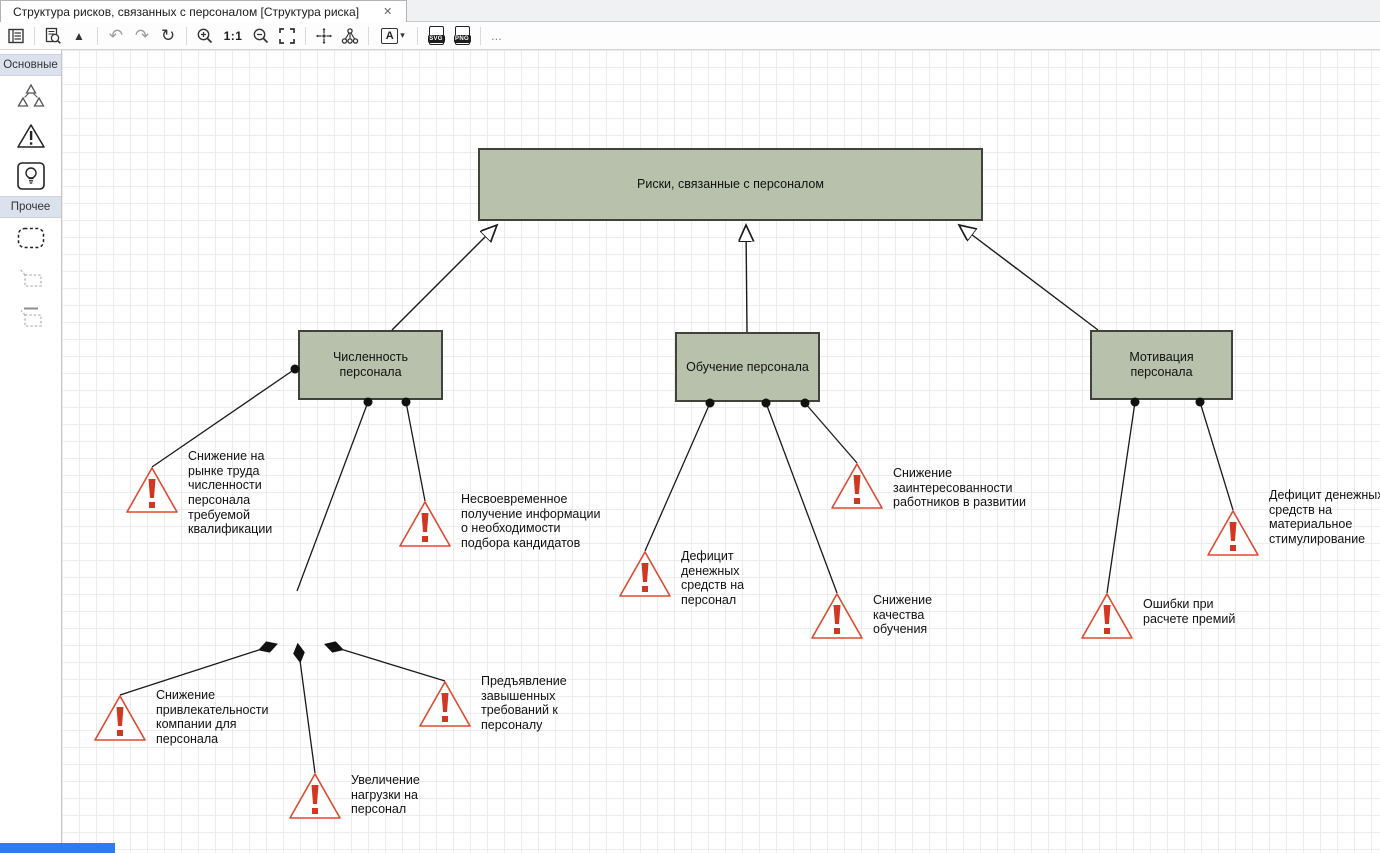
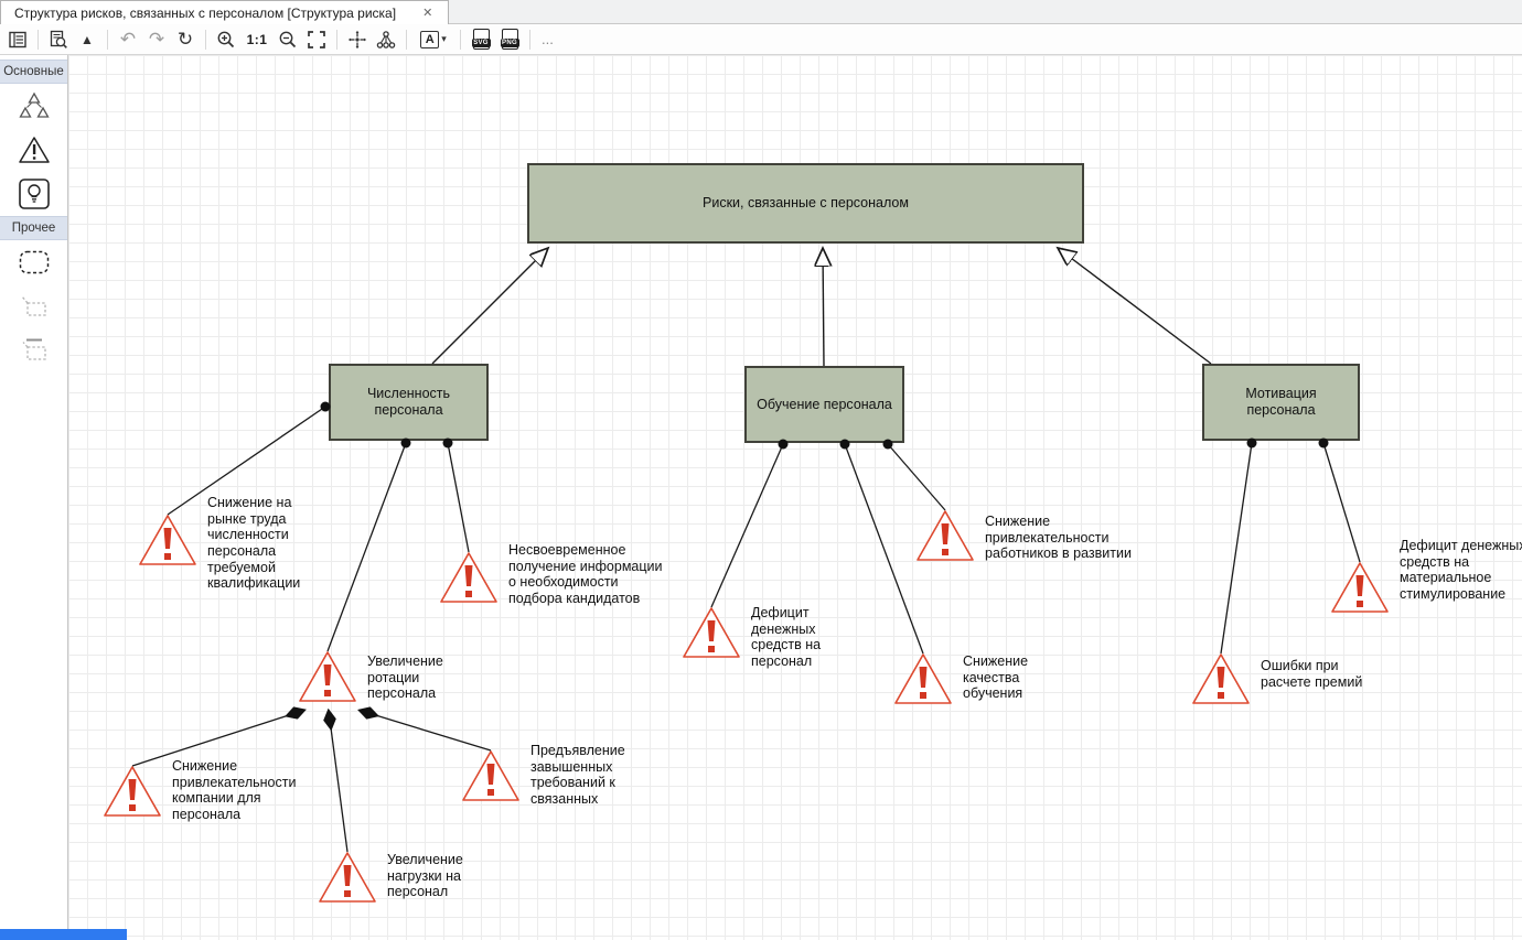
  Структура рисков, связанных с персоналом [Структура риска]
  ✕
  ▲
  ↶
  ↷
  ↻
  1:1
  A
  ▾
  ...
  Основные
  Прочее
  Риски, связанные с персоналом
  Численность персонала
  Обучение персонала
  Мотивация персонала
  Снижение на рынке труда численности персонала требуемой квалификации
  Несвоевременное получение информации о необходимости подбора кандидатов
+ Увеличение ротации персонала
  Снижение привлекательности компании для персонала
  Увеличение нагрузки на персонал
- Предъявление завышенных требований к персоналу
+ Предъявление завышенных требований к связанных
  Дефицит денежных средств на персонал
  Снижение качества обучения
- Снижение заинтересованности работников в развитии
+ Снижение привлекательности работников в развитии
  Ошибки при расчете премий
  Дефицит денежны средств на материальное стимулирование
